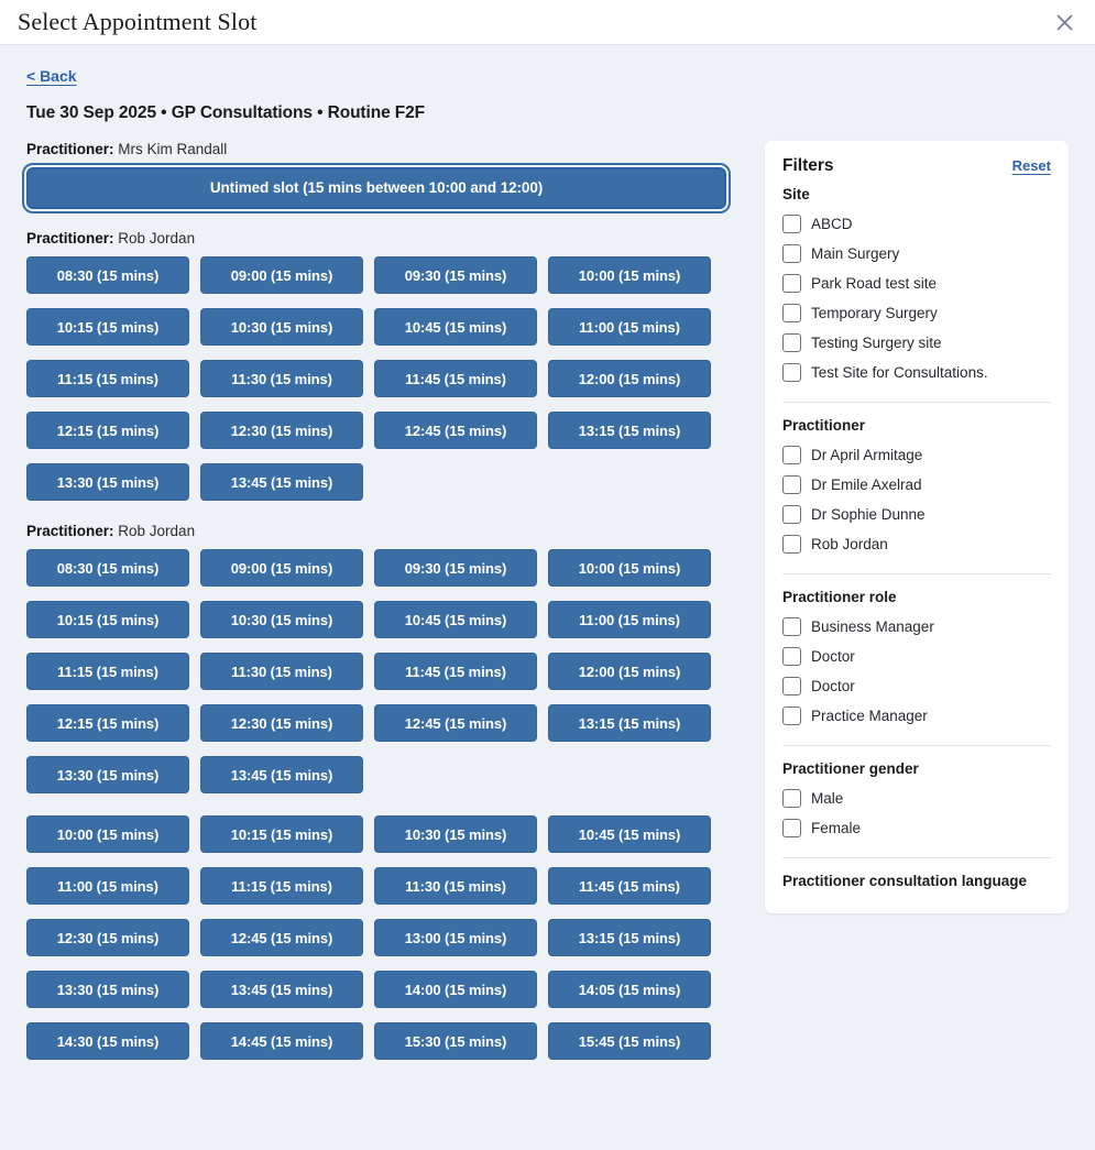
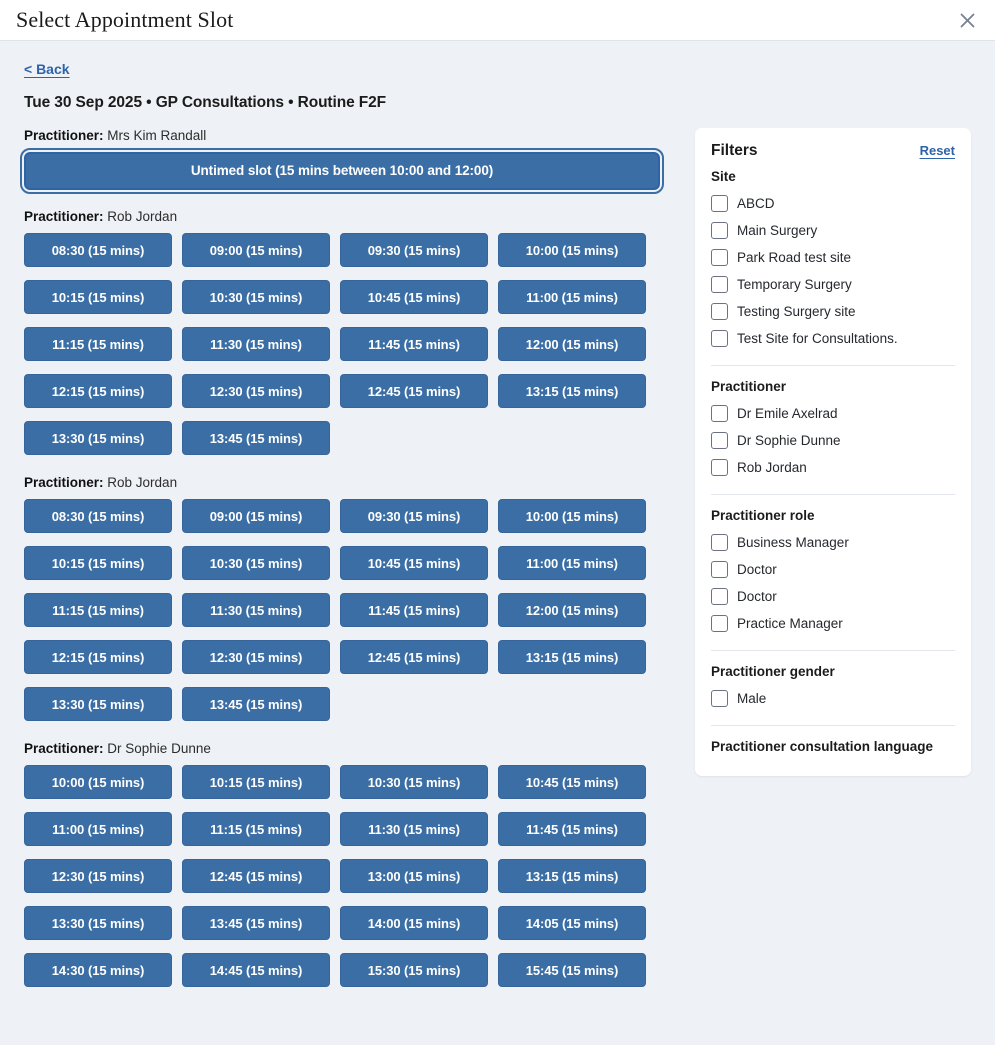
  Select Appointment Slot
  < Back
  Tue 30 Sep 2025 • GP Consultations • Routine F2F
  Practitioner: Mrs Kim Randall
  Untimed slot (15 mins between 10:00 and 12:00)
  Practitioner: Rob Jordan
  08:30 (15 mins)
  09:00 (15 mins)
  09:30 (15 mins)
  10:00 (15 mins)
  10:15 (15 mins)
  10:30 (15 mins)
  10:45 (15 mins)
  11:00 (15 mins)
  11:15 (15 mins)
  11:30 (15 mins)
  11:45 (15 mins)
  12:00 (15 mins)
  12:15 (15 mins)
  12:30 (15 mins)
  12:45 (15 mins)
  13:15 (15 mins)
  13:30 (15 mins)
  13:45 (15 mins)
  Practitioner: Rob Jordan
  08:30 (15 mins)
  09:00 (15 mins)
  09:30 (15 mins)
  10:00 (15 mins)
  10:15 (15 mins)
  10:30 (15 mins)
  10:45 (15 mins)
  11:00 (15 mins)
  11:15 (15 mins)
  11:30 (15 mins)
  11:45 (15 mins)
  12:00 (15 mins)
  12:15 (15 mins)
  12:30 (15 mins)
  12:45 (15 mins)
  13:15 (15 mins)
  13:30 (15 mins)
  13:45 (15 mins)
+ Practitioner: Dr Sophie Dunne
  10:00 (15 mins)
  10:15 (15 mins)
  10:30 (15 mins)
  10:45 (15 mins)
  11:00 (15 mins)
  11:15 (15 mins)
  11:30 (15 mins)
  11:45 (15 mins)
  12:30 (15 mins)
  12:45 (15 mins)
  13:00 (15 mins)
  13:15 (15 mins)
  13:30 (15 mins)
  13:45 (15 mins)
  14:00 (15 mins)
  14:05 (15 mins)
  14:30 (15 mins)
  14:45 (15 mins)
  15:30 (15 mins)
  15:45 (15 mins)
  Filters
  Reset
  Site
  ABCD
  Main Surgery
  Park Road test site
  Temporary Surgery
  Testing Surgery site
  Test Site for Consultations.
  Practitioner
- Dr April Armitage
  Dr Emile Axelrad
  Dr Sophie Dunne
  Rob Jordan
  Practitioner role
  Business Manager
  Doctor
  Doctor
  Practice Manager
  Practitioner gender
  Male
- Female
  Practitioner consultation language
